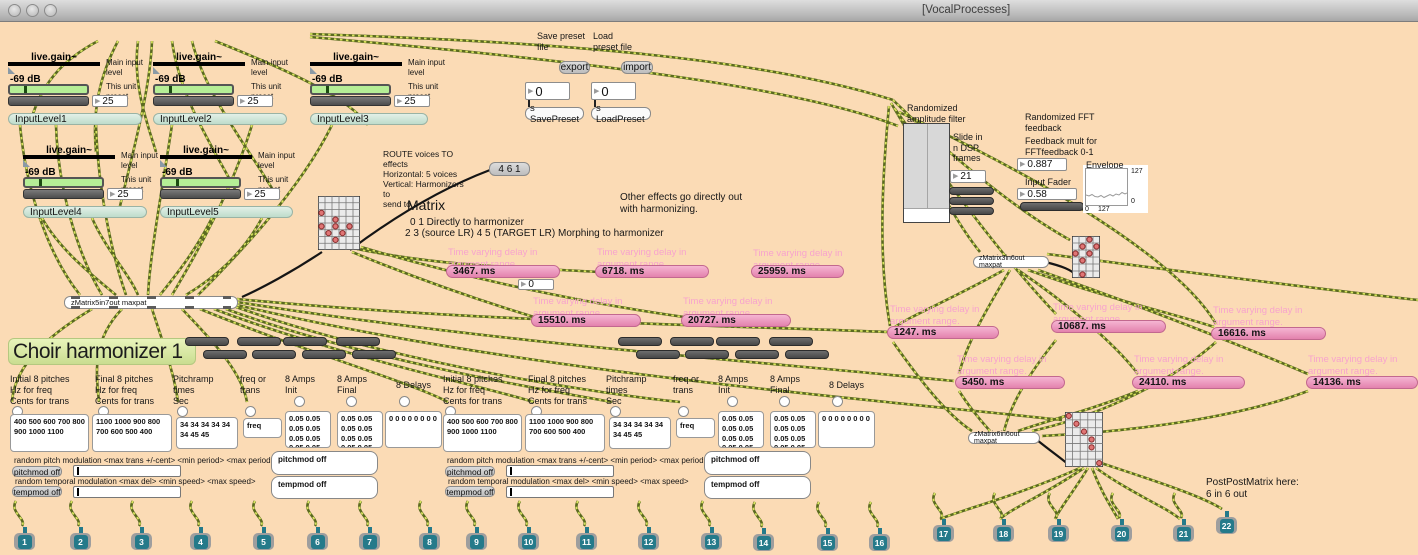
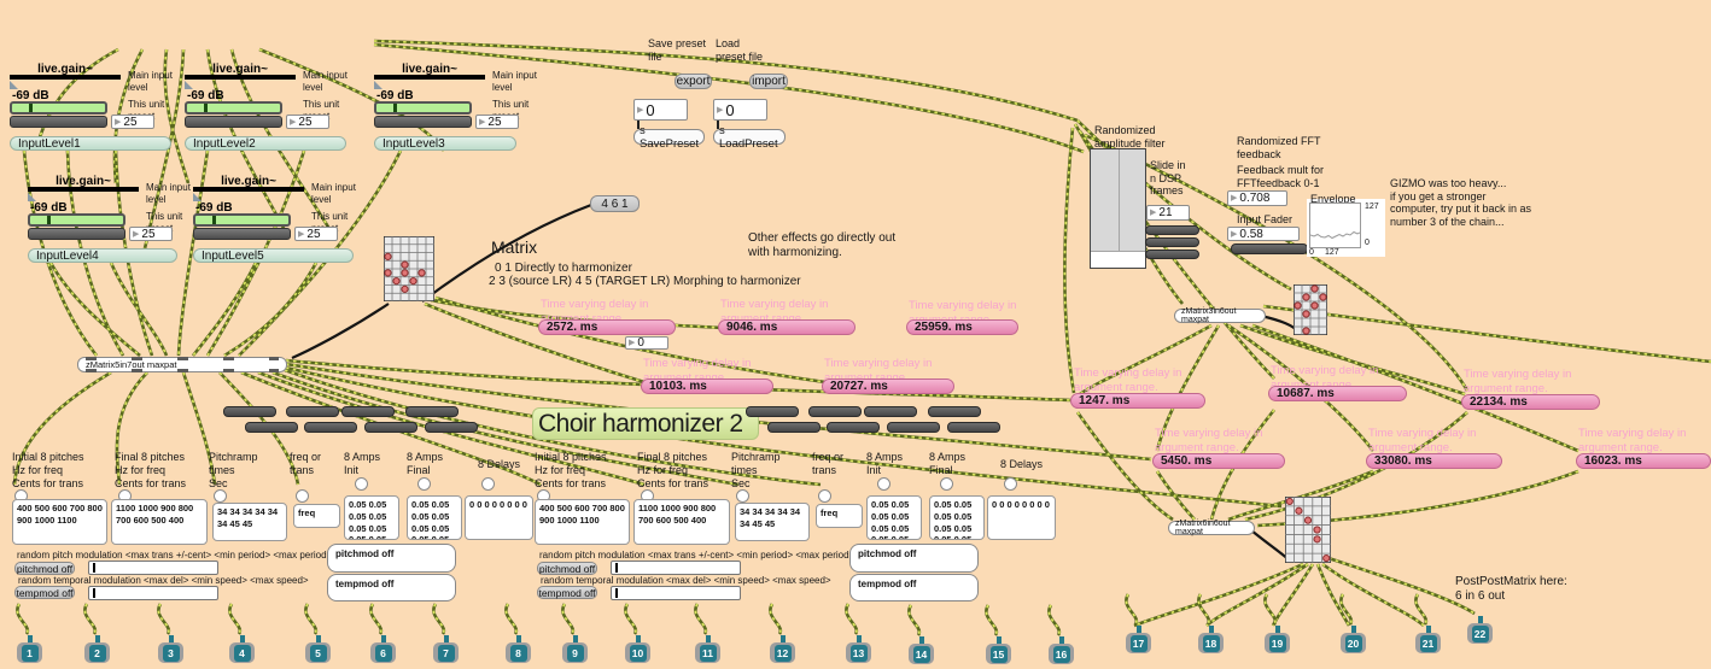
- [VocalProcesses]
  live.gain~
  -69 dB
  Main input level
  25
  InputLevel1
  live.gain~
  -69 dB
  Main input level
  25
  InputLevel2
  live.gain~
  -69 dB
  Main input level
  25
  InputLevel3
  live.gain~
  -69 dB
  Main input level
  25
  InputLevel4
  live.gain~
  -69 dB
  Main input level
  25
  InputLevel5
  Save preset
  file
  Load
  preset file
  export
  import
  0
  0
  s SavePreset
  s LoadPreset
- ROUTE voices TO effects
- Horizontal: 5 voices
- Vertical: Harmonizers to
- send to
  4 6 1
  Matrix
  0 1 Directly to harmonizer
  2 3 (source LR) 4 5 (TARGET LR) Morphing to harmonizer
  Other effects go directly out
  with harmonizing.
  zMatrix5in7out maxpat
  0
  Time varying delay in
- 3467. ms
+ 2572. ms
  Time varying delay in
- 6718. ms
+ 9046. ms
  Time varying delay in
  25959. ms
  Time varying delay in
- 15510. ms
+ 10103. ms
  Time varying delay in
  20727. ms
  Time varying delay in
  argument range.
  1247. ms
  Time varying delay in
  10687. ms
  Time varying delay in
  argument range.
- 16616. ms
+ 22134. ms
  Time varying delay in
  argument range.
  5450. ms
  Time varying delay in
  argument range.
- 24110. ms
+ 33080. ms
  Time varying delay in
  argument range.
- 14136. ms
+ 16023. ms
- Choir harmonizer 1
  Initial 8 pitches
  Hz for freq
  Cents for trans
  Final 8 pitches
  Hz for freq
  Cents for trans
  Pitchramp
  times
  Sec
  freq or
  trans
  8 Amps
  Init
  8 Amps
  Final
  8 Delays
  400 500 600 700 800 900 1000 1100
  1100 1000 900 800 700 600 500 400
  34 34 34 34 34 34 45 45
  freq
  0.05 0.05 0.05 0.05 0.05 0.05 0.05 0.05
  0.05 0.05 0.05 0.05 0.05 0.05 0.05 0.05
  0 0 0 0 0 0 0 0
  random pitch modulation <max trans +/-cent> <min period> <max period
  pitchmod off
  random temporal modulation <max del> <min speed> <max speed>
  tempmod off
  pitchmod off
  tempmod off
+ Choir harmonizer 2
  Initial 8 pitches
  Hz for freq
  Cents for trans
  Final 8 pitches
  Hz for freq
  Cents for trans
  Pitchramp
  times
  Sec
  freq or
  trans
  8 Amps
  Init
  8 Amps
  Final
  8 Delays
  400 500 600 700 800 900 1000 1100
  1100 1000 900 800 700 600 500 400
  34 34 34 34 34 34 45 45
  freq
  0.05 0.05 0.05 0.05 0.05 0.05 0.05 0.05
  0.05 0.05 0.05 0.05 0.05 0.05 0.05 0.05
  0 0 0 0 0 0 0 0
  random pitch modulation <max trans +/-cent> <min period> <max period
  pitchmod off
  random temporal modulation <max del> <min speed> <max speed>
  tempmod off
  pitchmod off
  tempmod off
  Randomized
  amplitude filter
  Slide in
  n DSP
  frames
  21
  Randomized FFT
  feedback
  Feedback mult for
  FFTfeedback 0-1
- 0.887
+ 0.708
  Input Fader
  0.58
  Envelope
+ GIZMO was too heavy...
+ if you get a stronger
+ computer, try put it back in as
+ number 3 of the chain...
  PostPostMatrix here:
  6 in 6 out
  1
  2
  3
  4
  5
  6
  7
  8
  9
  10
  11
  12
  13
  14
  15
  16
  17
  18
  19
  20
  21
  22
